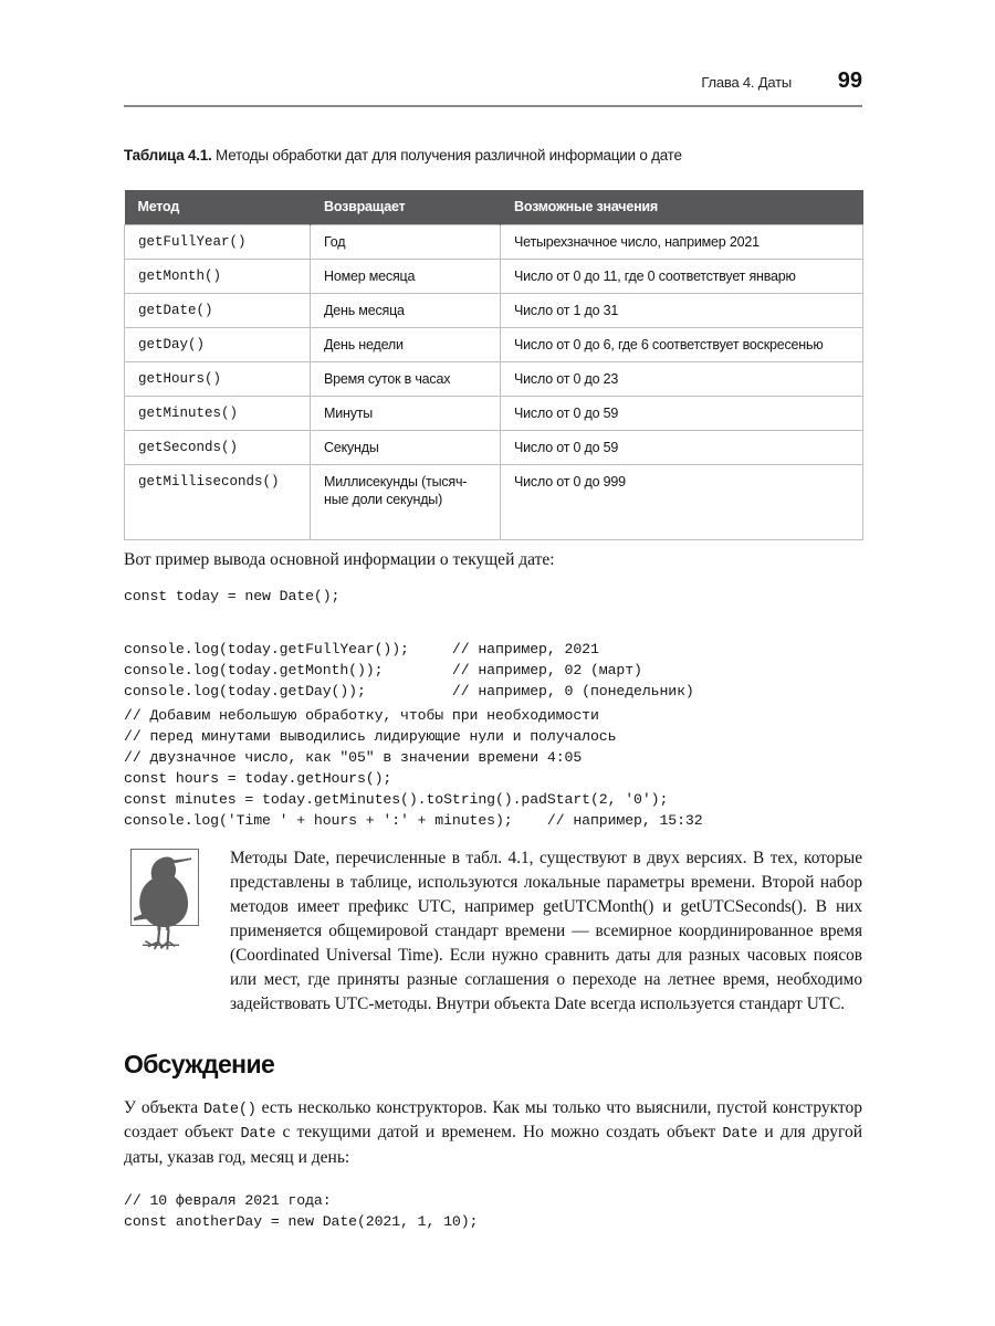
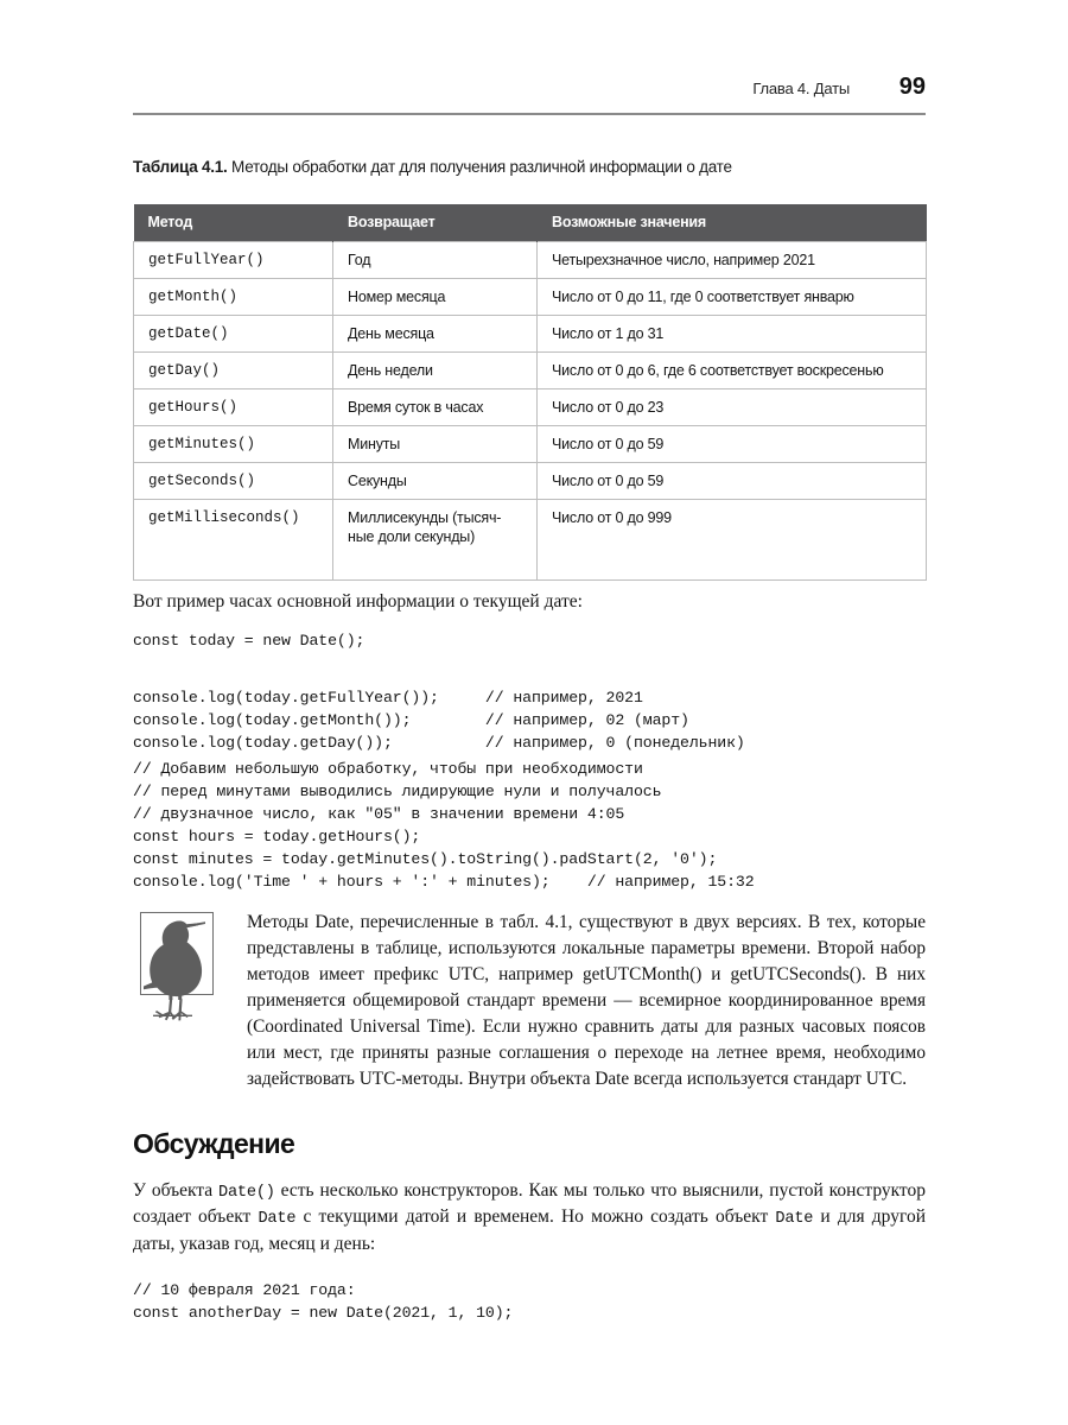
  Глава 4. Даты
  99
  Таблица 4.1. Методы обработки дат для получения различной информации о дате
  Метод	Возвращает	Возможные значения
  getFullYear()	Год	Четырехзначное число, например 2021
  getMonth()	Номер месяца	Число от 0 до 11, где 0 соответствует январю
  getDate()	День месяца	Число от 1 до 31
  getDay()	День недели	Число от 0 до 6, где 6 соответствует воскресенью
  getHours()	Время суток в часах	Число от 0 до 23
  getMinutes()	Минуты	Число от 0 до 59
  getSeconds()	Секунды	Число от 0 до 59
  getMilliseconds()	Миллисекунды (тысяч- ные доли секунды)	Число от 0 до 999
- Вот пример вывода основной информации о текущей дате:
+ Вот пример часах основной информации о текущей дате:
  const today = new Date();
  console.log(today.getFullYear()); // например, 2021
  console.log(today.getMonth()); // например, 02 (март)
  console.log(today.getDay()); // например, 0 (понедельник)
  // Добавим небольшую обработку, чтобы при необходимости
  // перед минутами выводились лидирующие нули и получалось
  // двузначное число, как "05" в значении времени 4:05
  const hours = today.getHours();
  const minutes = today.getMinutes().toString().padStart(2, '0');
  console.log('Time ' + hours + ':' + minutes); // например, 15:32
  Методы Date, перечисленные в табл. 4.1, существуют в двух версиях. В тех, которые представлены в таблице, используются локальные параметры времени. Второй набор методов имеет префикс UTC, например getUTCMonth() и getUTCSeconds(). В них применяется общемировой стандарт времени — всемирное координированное время (Coordinated Universal Time). Если нужно сравнить даты для разных часовых поясов или мест, где приняты разные соглашения о переходе на летнее время, необходимо задействовать UTC-методы. Внутри объекта Date всегда используется стандарт UTC.
  Обсуждение
  У объекта Date() есть несколько конструкторов. Как мы только что выяснили, пустой конструктор создает объект Date с текущими датой и временем. Но можно создать объект Date и для другой даты, указав год, месяц и день:
  // 10 февраля 2021 года:
  const anotherDay = new Date(2021, 1, 10);
